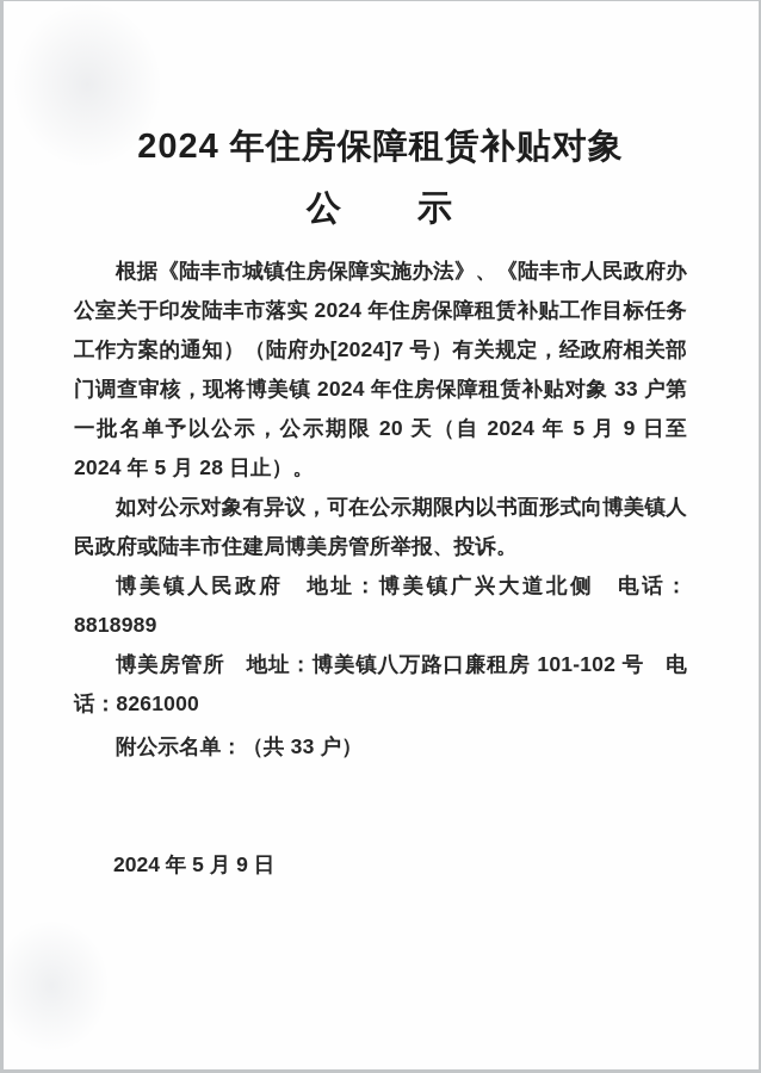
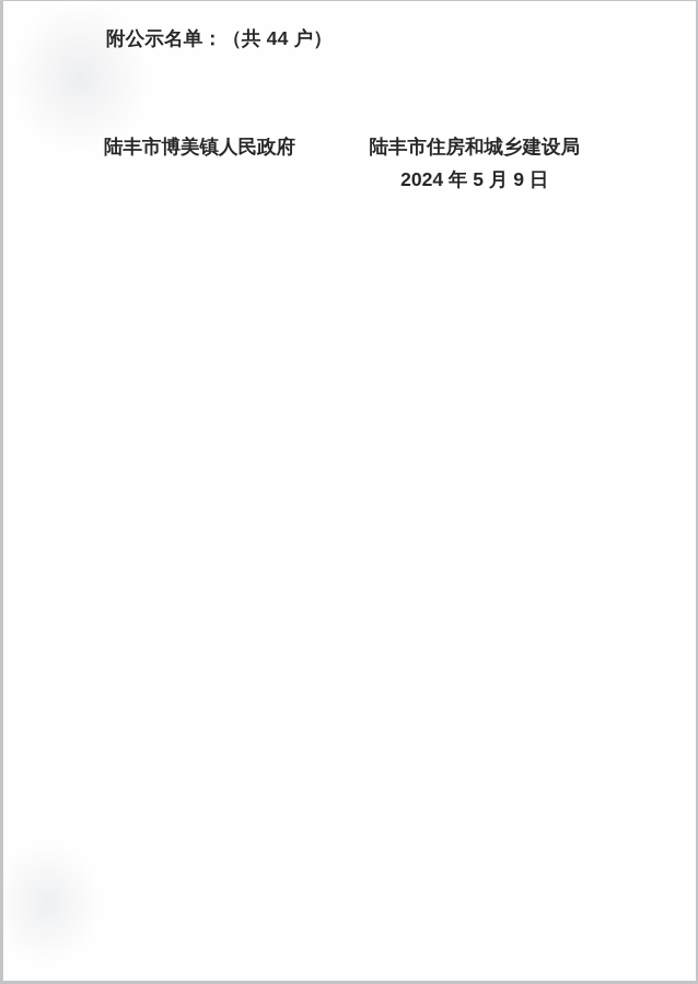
- 2024 年住房保障租赁补贴对象
- 公 示
- 根据《陆丰市城镇住房保障实施办法》、《陆丰市人民政府办公室关于印发陆丰市落实 2024 年住房保障租赁补贴工作目标任务工作方案的通知）（陆府办[2024]7 号）有关规定，经政府相关部门调查审核，现将博美镇 2024 年住房保障租赁补贴对象 33 户第一批名单予以公示，公示期限 20 天（自 2024 年 5 月 9 日至 2024 年 5 月 28 日止）。
- 如对公示对象有异议，可在公示期限内以书面形式向博美镇人民政府或陆丰市住建局博美房管所举报、投诉。
- 博美镇人民政府 地址：博美镇广兴大道北侧 电话：8818989
- 博美房管所 地址：博美镇八万路口廉租房 101-102 号 电话：8261000
- 附公示名单：（共 33 户）
+ 附公示名单：（共 44 户）
+ 陆丰市博美镇人民政府
+ 陆丰市住房和城乡建设局
  2024 年 5 月 9 日
